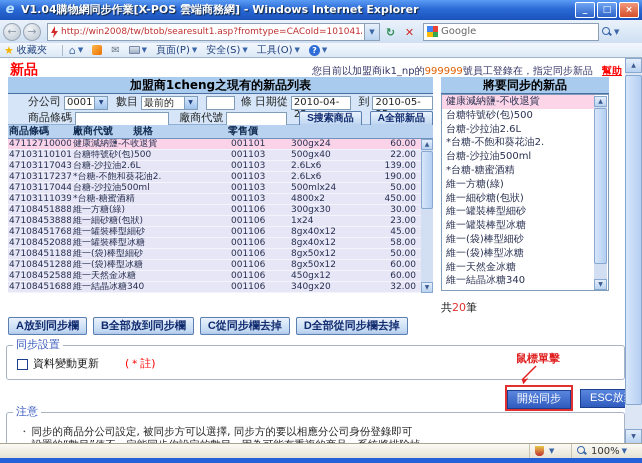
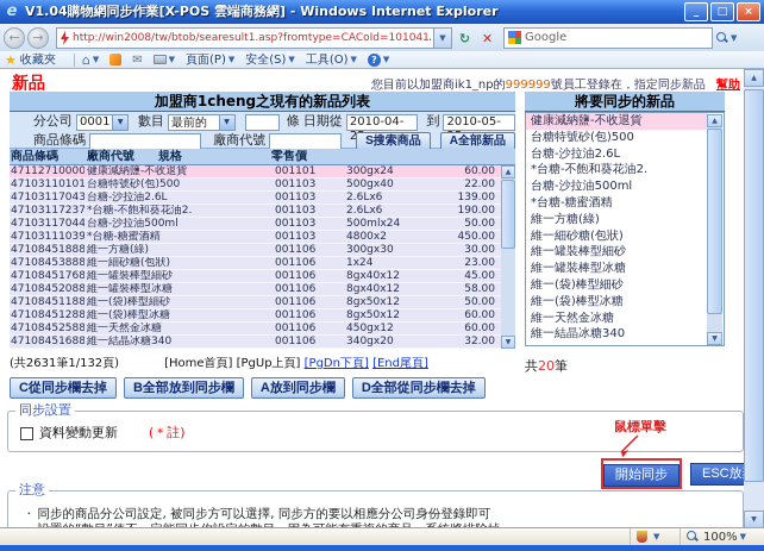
  e
  V1.04購物網同步作業[X-POS 雲端商務網] - Windows Internet Explorer
  _
  □
  ×
  ←
  →
  http://win2008/tw/btob/searesult1.asp?fromtype=CACoId=101041
  ▼
  ↻
  ✕
  Google
  ▼
  ★
  收藏夾
  ⌂
  ▼
  ✉
  ▼
  頁面(P)
  ▼
  安全(S)
  ▼
  工具(O)
  ▼
  ?
  ▼
  新品
  您目前以加盟商ik1_np的999999號員工登錄在，指定同步新品 幫助
  加盟商1cheng之現有的新品列表
  分公司
  0001
  數目
  最前的
  條
  日期從
  2010-04-2
  到
  2010-05-
  商品條碼
  廠商代號
  S搜索商品
  A全部新品
  商品條碼
  廠商代號
  規格
  零售價
  47112710000
  健康減納鹽-不收退貨
  001101
  300gx24
  60.00
  47103110101
  台糖特號砂(包)500
  001103
  500gx40
  22.00
  47103117043
  台糖-沙拉油2.6L
  001103
  2.6Lx6
  139.00
  47103117237
  *台糖-不飽和葵花油2.
  001103
  2.6Lx6
  190.00
  47103117044
  台糖-沙拉油500ml
  001103
  500mlx24
  50.00
  47103111039
  *台糖-糖蜜酒精
  001103
  4800x2
  450.00
  47108451888
  維一方糖(綠)
  001106
  300gx30
  30.00
  47108453888
  維一細砂糖(包狀)
  001106
  1x24
  23.00
  47108451768
  維一罐裝棒型細砂
  001106
  8gx40x12
  45.00
  47108452088
  維一罐裝棒型冰糖
  001106
  8gx40x12
  58.00
  47108451188
  維一(袋)棒型細砂
  001106
  8gx50x12
  50.00
  47108451288
  維一(袋)棒型冰糖
  001106
  8gx50x12
  60.00
  47108452588
  維一天然金冰糖
  001106
  450gx12
  60.00
  47108451688
  維一結晶冰糖340
  001106
  340gx20
  32.00
+ (共2631筆1/132頁) [Home首頁] [PgUp上頁] [PgDn下頁] [End尾頁]
- A放到同步欄
+ C從同步欄去掉
  B全部放到同步欄
- C從同步欄去掉
+ A放到同步欄
  D全部從同步欄去掉
  將要同步的新品
  健康減納鹽-不收退貨
  台糖特號砂(包)500
  台糖-沙拉油2.6L
  *台糖-不飽和葵花油2.
  台糖-沙拉油500ml
  *台糖-糖蜜酒精
  維一方糖(綠)
  維一細砂糖(包狀)
  維一罐裝棒型細砂
  維一罐裝棒型冰糖
  維一(袋)棒型細砂
  維一(袋)棒型冰糖
  維一天然金冰糖
  維一結晶冰糖340
  共20筆
  同步設置
  資料變動更新
  (＊註)
  鼠標單擊
  開始同步
  ESC放
  注意
  同步的商品分公司設定, 被同步方可以選擇, 同步方的要以相應分公司身份登錄即可
  ▼
  100%
  ▼
